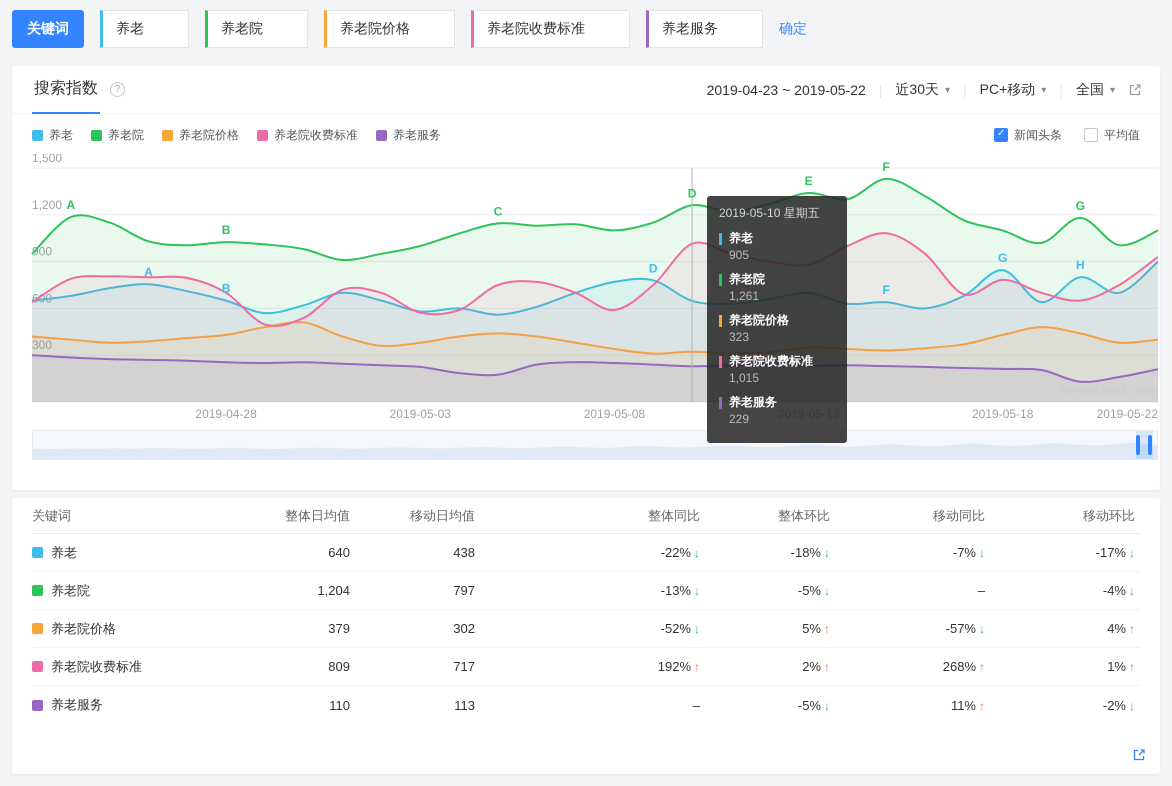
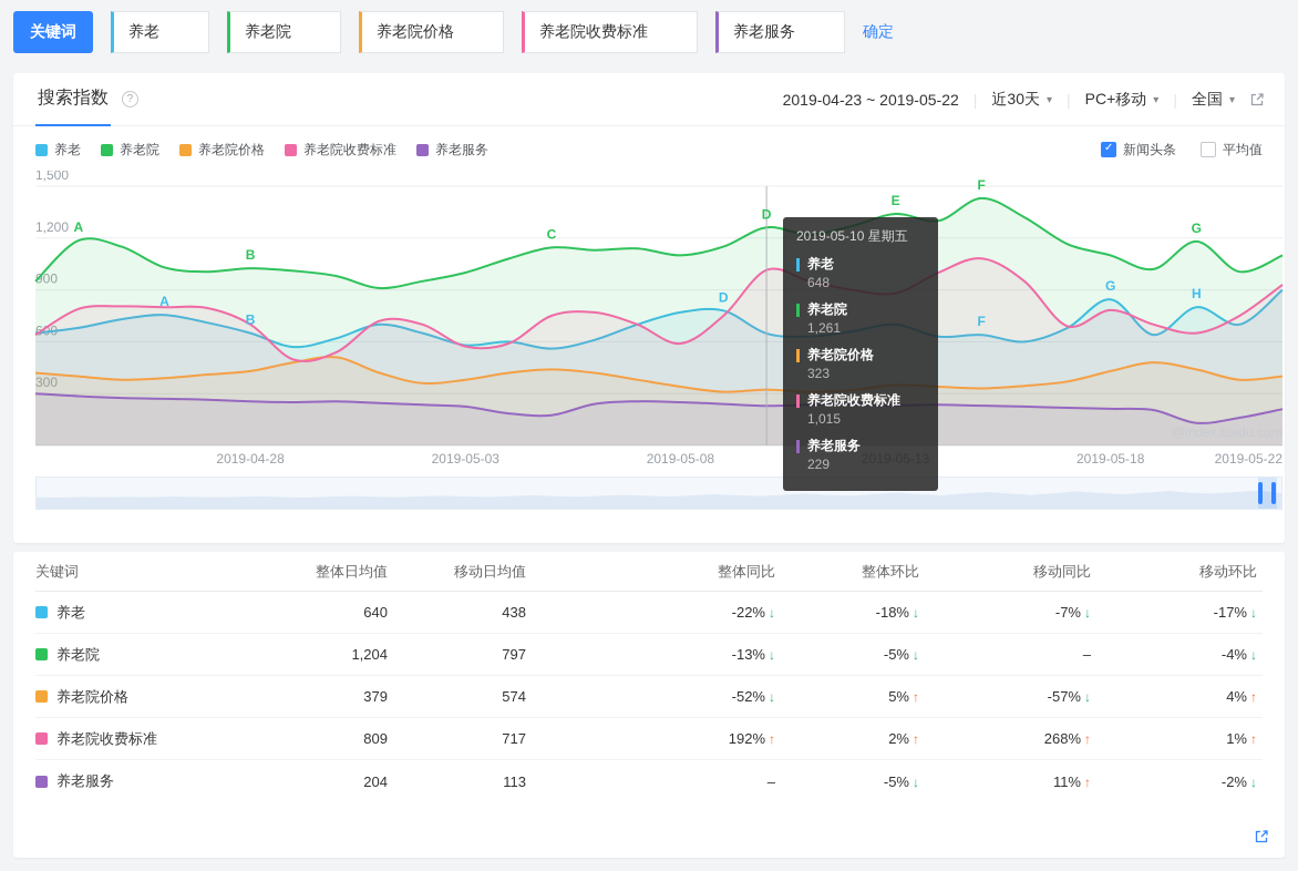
  关键词
  养老
  养老院
  养老院价格
  养老院收费标准
  养老服务
  确定
  搜索指数 ?
  2019-04-23 ~ 2019-05-22
  |
  近30天
  ▾
  PC+移动
  ▾
  全国
  ▾
  养老
  养老院
  养老院价格
  养老院收费标准
  养老服务
  新闻头条
  平均值
  300
  1,200
  1,500
  A
  A
  B
  B
  C
  D
  D
  E
  F
  F
  G
  G
  H
  2019-04-28
  2019-05-03
  2019-05-08
  2019-05-18
  2019-05-22
  2019-05-10 星期五
  养老
- 905
+ 648
  养老院
  1,261
  养老院价格
  323
  养老院收费标准
  1,015
  养老服务
  229
  关键词
  整体日均值
  移动日均值
  整体同比
  整体环比
  移动同比
  移动环比
  养老
  640
  438
  -22% ↓
  -18% ↓
  -7% ↓
  -17% ↓
  养老院
  1,204
  797
  -13% ↓
  -5% ↓
  –
  -4% ↓
  养老院价格
  379
- 302
+ 574
  -52% ↓
  5% ↑
  -57% ↓
  4% ↑
  养老院收费标准
  809
  717
  192% ↑
  2% ↑
  268% ↑
  1% ↑
  养老服务
- 110
+ 204
  113
  –
  -5% ↓
  11% ↑
  -2% ↓
